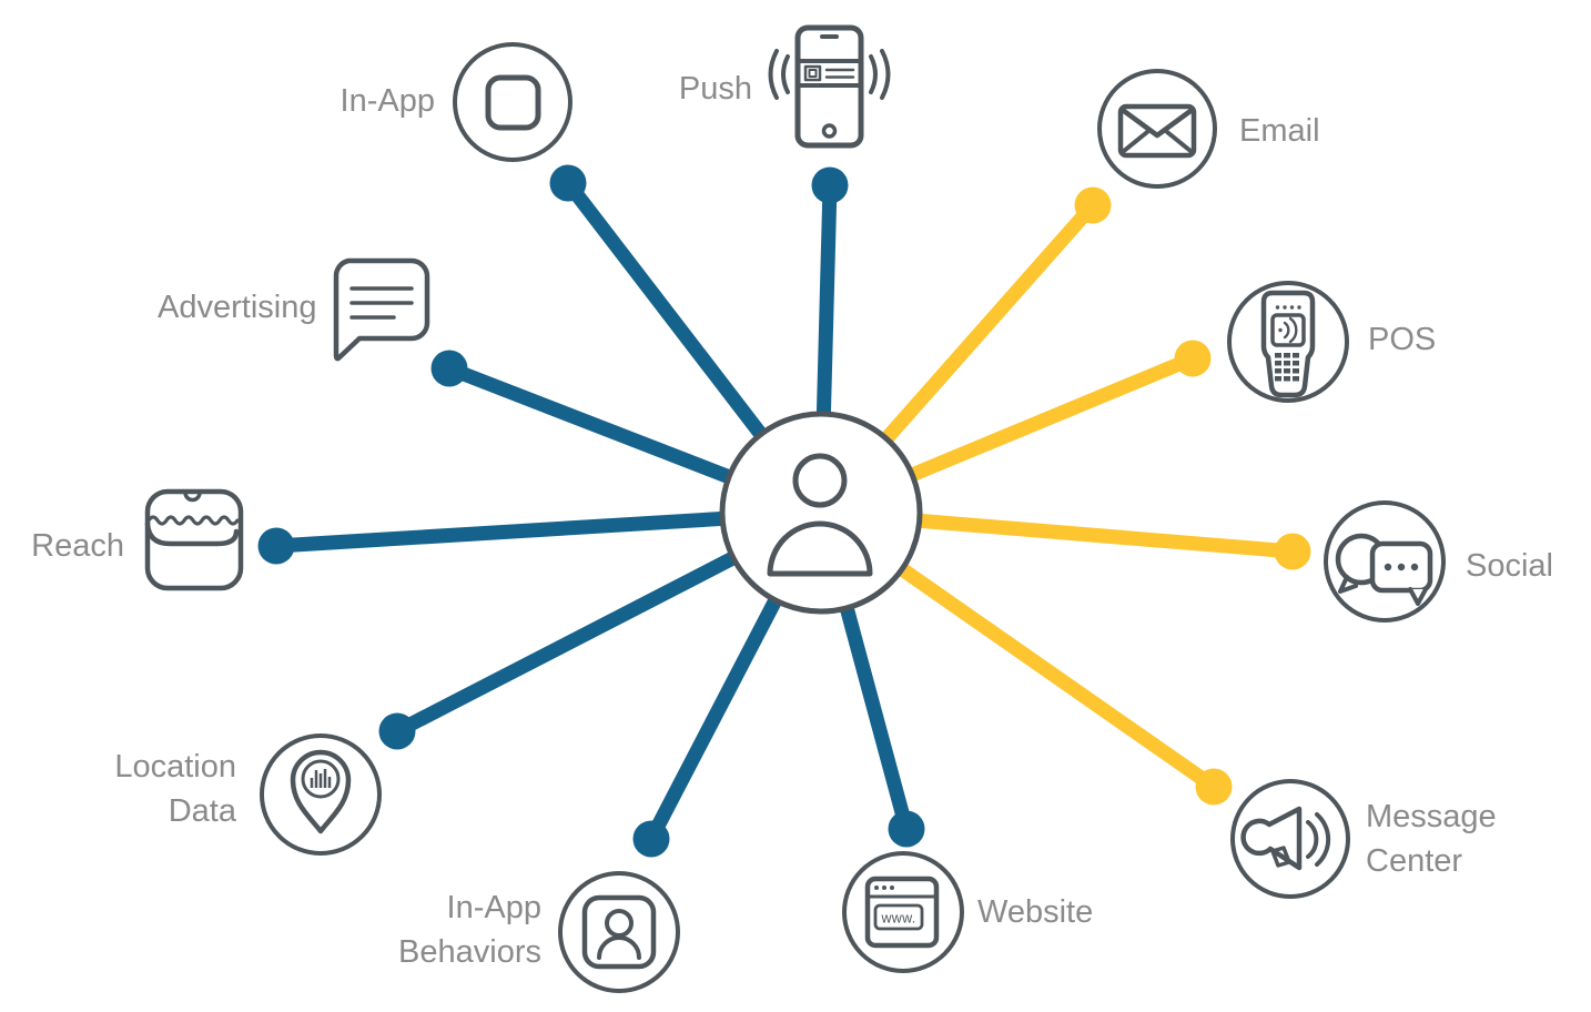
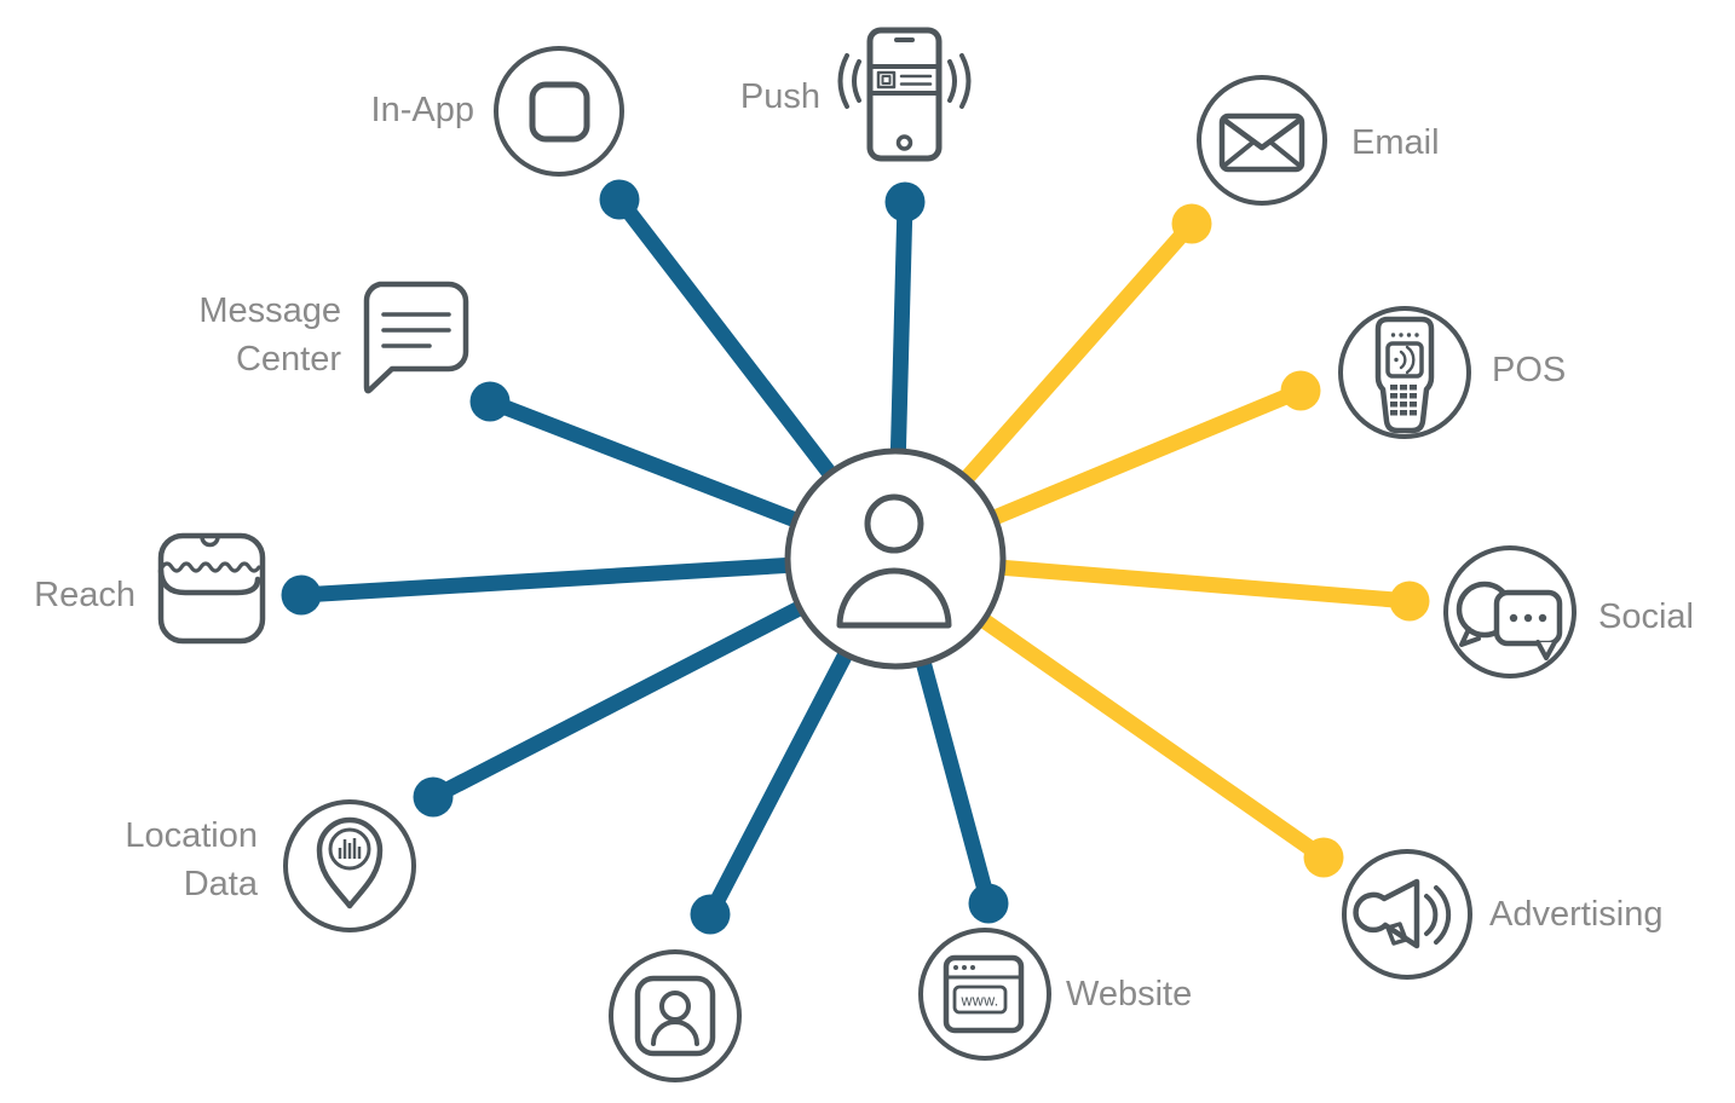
  www.
  In-App
  Push
  Email
  POS
  Social
- Message Center
+ Advertising
  Website
- In-App Behaviors
  Location Data
  Reach
- Advertising
+ Message Center
